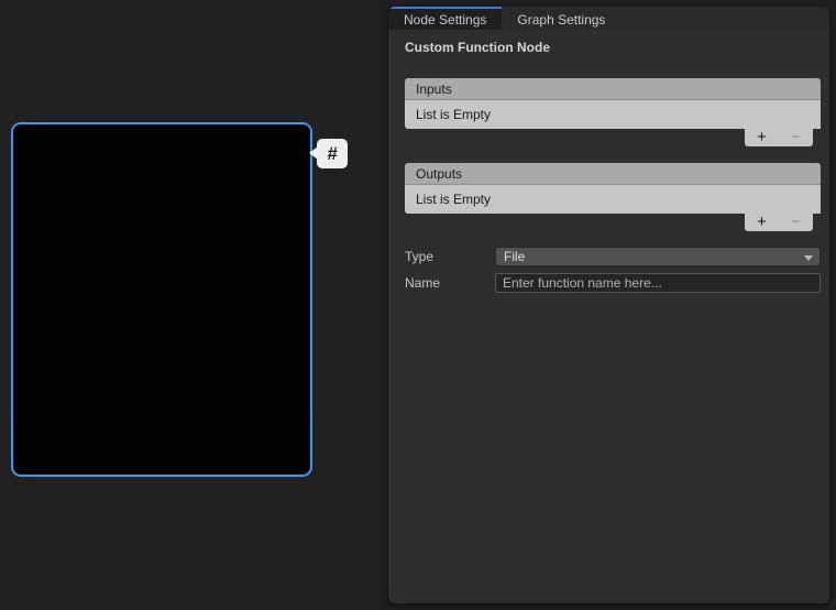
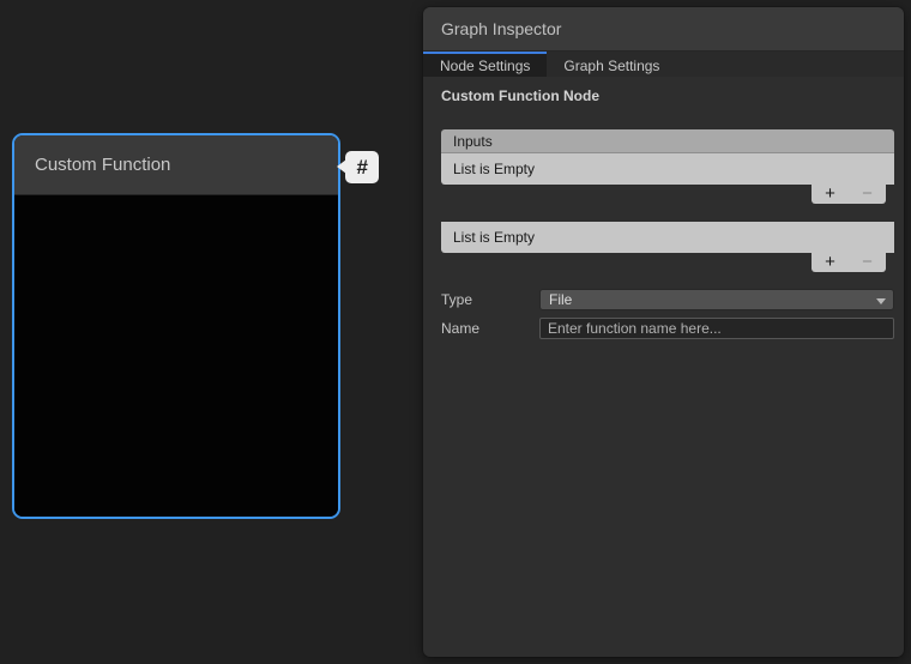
+ Custom Function
  #
+ Graph Inspector
  Node Settings
  Graph Settings
  Custom Function Node
  Inputs
  List is Empty
  +
  −
- Outputs
  List is Empty
  +
  −
  Type
  File
  Name
  Enter function name here...
